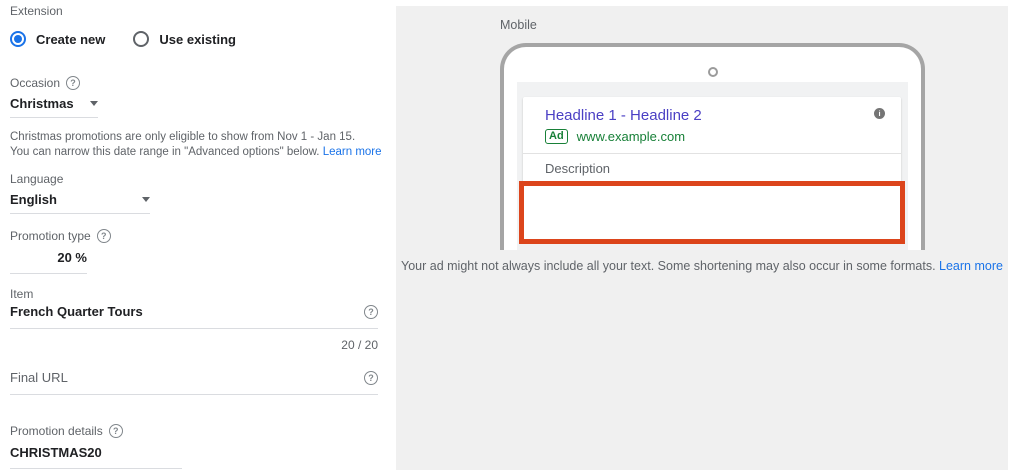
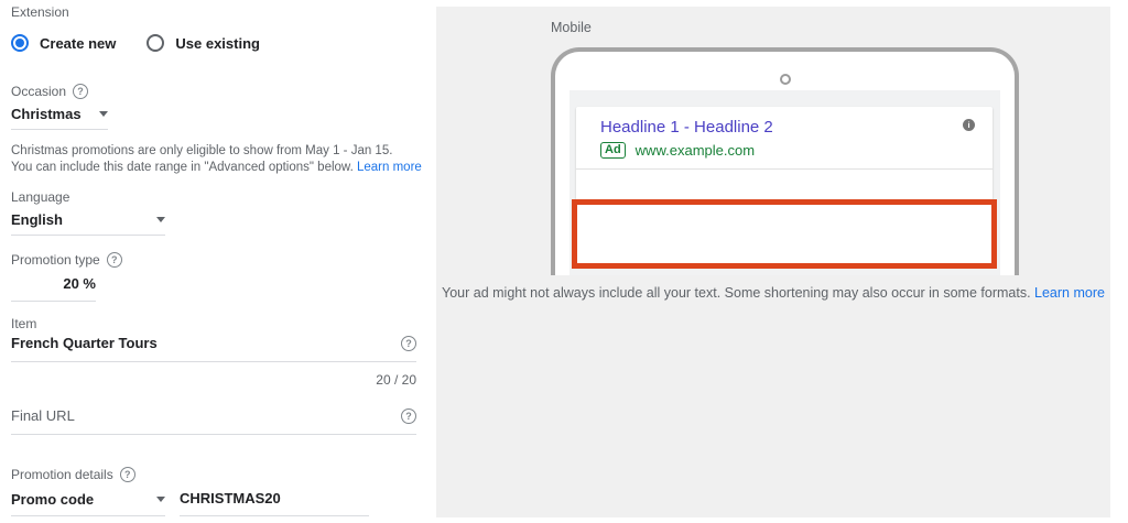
  Extension
  Create new
  Use existing
  Occasion
  ?
  Christmas
- Christmas promotions are only eligible to show from Nov 1 - Jan 15.
+ Christmas promotions are only eligible to show from May 1 - Jan 15.
- You can narrow this date range in "Advanced options" below. Learn more
+ You can include this date range in "Advanced options" below. Learn more
  Language
  English
  Promotion type
  ?
  20 %
  Item
  French Quarter Tours
  ?
  20 / 20
  Final URL
  ?
  Promotion details
  ?
+ Promo code
  CHRISTMAS20
  Mobile
  Headline 1 - Headline 2
  Ad
  www.example.com
- Description
  i
  Your ad might not always include all your text. Some shortening may also occur in some formats. Learn more
